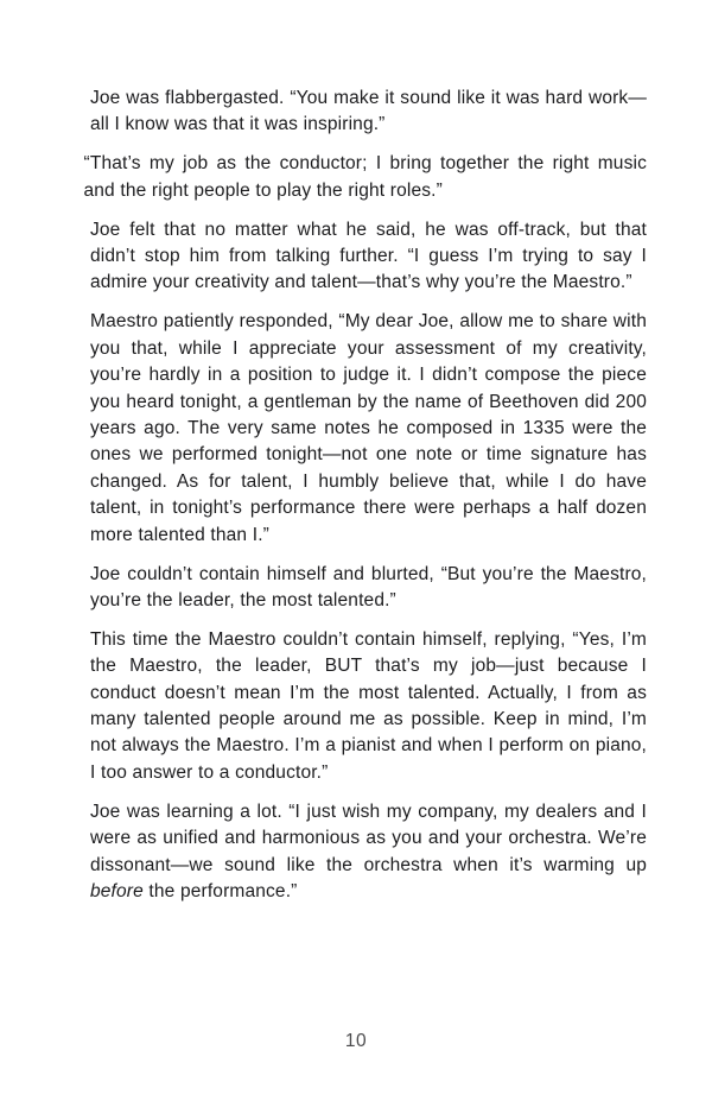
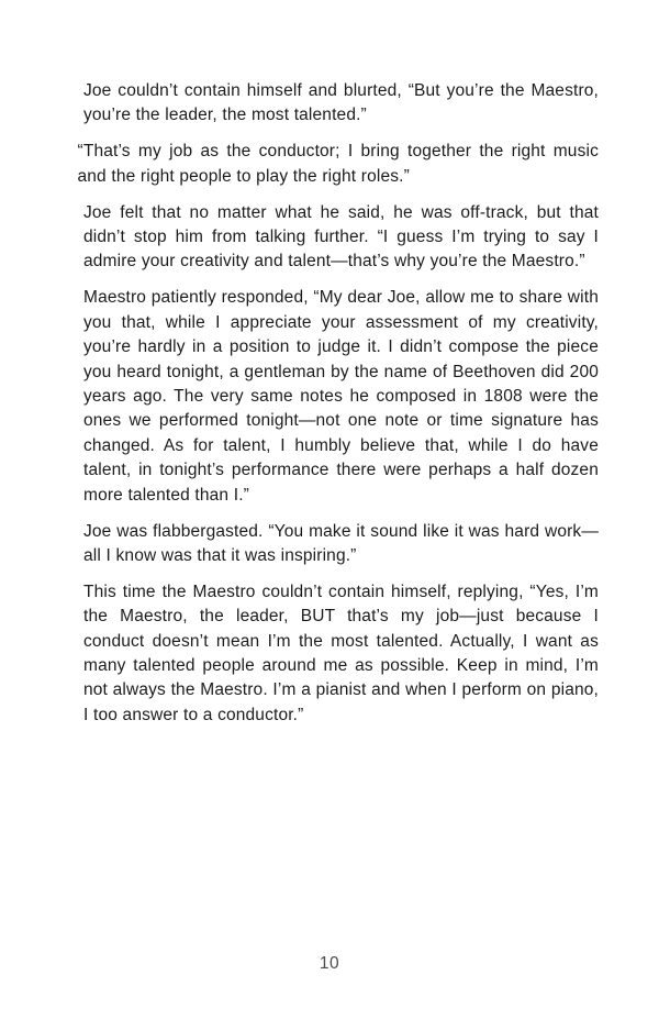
- Joe was flabbergasted. “You make it sound like it was hard work—all I know was that it was inspiring.”
+ Joe couldn’t contain himself and blurted, “But you’re the Maestro, you’re the leader, the most talented.”
  “That’s my job as the conductor; I bring together the right music and the right people to play the right roles.”
  Joe felt that no matter what he said, he was off-track, but that didn’t stop him from talking further. “I guess I’m trying to say I admire your creativity and talent—that’s why you’re the Maestro.”
- Maestro patiently responded, “My dear Joe, allow me to share with you that, while I appreciate your assessment of my creativity, you’re hardly in a position to judge it. I didn’t compose the piece you heard tonight, a gentleman by the name of Beethoven did 200 years ago. The very same notes he composed in 1335 were the ones we performed tonight—not one note or time signature has changed. As for talent, I humbly believe that, while I do have talent, in tonight’s performance there were perhaps a half dozen more talented than I.”
+ Maestro patiently responded, “My dear Joe, allow me to share with you that, while I appreciate your assessment of my creativity, you’re hardly in a position to judge it. I didn’t compose the piece you heard tonight, a gentleman by the name of Beethoven did 200 years ago. The very same notes he composed in 1808 were the ones we performed tonight—not one note or time signature has changed. As for talent, I humbly believe that, while I do have talent, in tonight’s performance there were perhaps a half dozen more talented than I.”
- Joe couldn’t contain himself and blurted, “But you’re the Maestro, you’re the leader, the most talented.”
+ Joe was flabbergasted. “You make it sound like it was hard work—all I know was that it was inspiring.”
- This time the Maestro couldn’t contain himself, replying, “Yes, I’m the Maestro, the leader, BUT that’s my job—just because I conduct doesn’t mean I’m the most talented. Actually, I from as many talented people around me as possible. Keep in mind, I’m not always the Maestro. I’m a pianist and when I perform on piano, I too answer to a conductor.”
+ This time the Maestro couldn’t contain himself, replying, “Yes, I’m the Maestro, the leader, BUT that’s my job—just because I conduct doesn’t mean I’m the most talented. Actually, I want as many talented people around me as possible. Keep in mind, I’m not always the Maestro. I’m a pianist and when I perform on piano, I too answer to a conductor.”
- Joe was learning a lot. “I just wish my company, my dealers and I were as unified and harmonious as you and your orchestra. We’re dissonant—we sound like the orchestra when it’s warming up before the performance.”
  10
